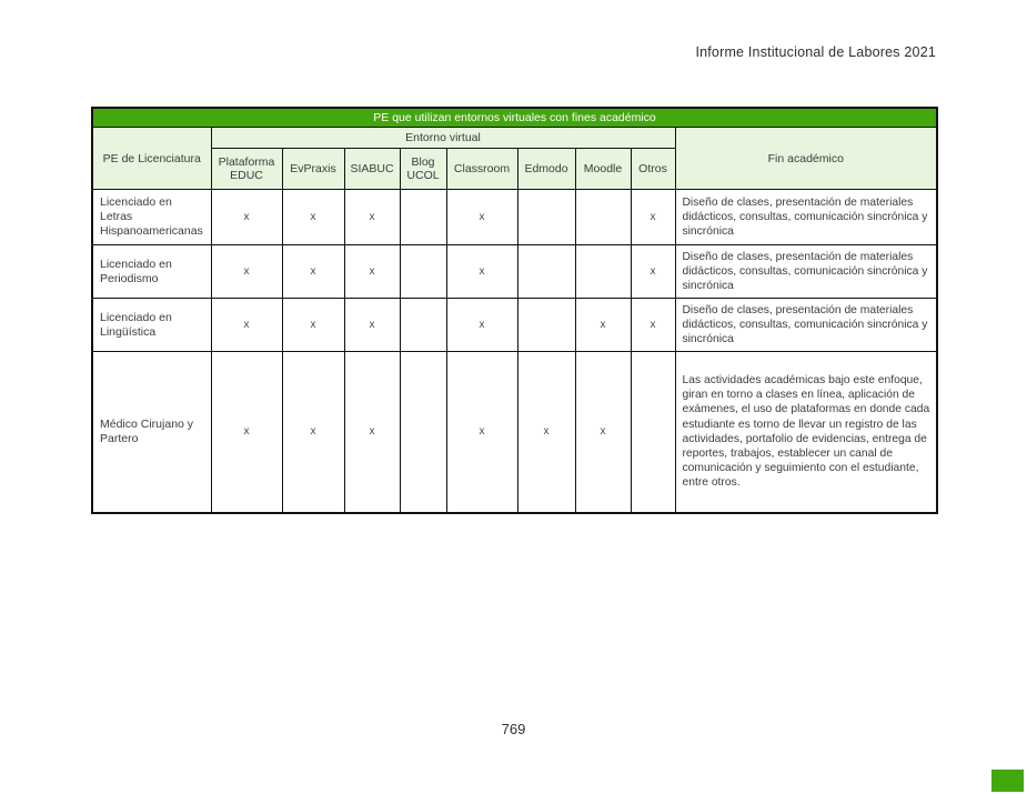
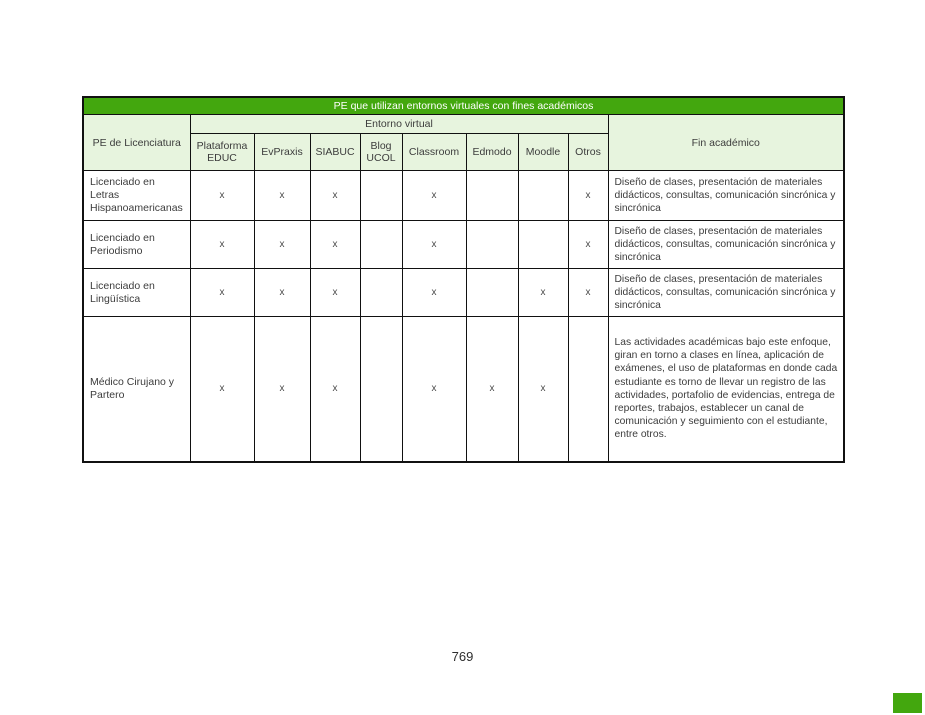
- Informe Institucional de Labores 2021
- PE que utilizan entornos virtuales con fines académico
+ PE que utilizan entornos virtuales con fines académicos
  PE de Licenciatura	Entorno virtual	Fin académico
  Plataforma EDUC	EvPraxis	SIABUC	Blog UCOL	Classroom	Edmodo	Moodle	Otros
  Licenciado en Letras Hispanoamericanas	x	x	x		x			x	Diseño de clases, presentación de materiales didácticos, consultas, comunicación sincrónica y sincrónica
  Licenciado en Periodismo	x	x	x		x			x	Diseño de clases, presentación de materiales didácticos, consultas, comunicación sincrónica y sincrónica
  Licenciado en Lingüística	x	x	x		x		x	x	Diseño de clases, presentación de materiales didácticos, consultas, comunicación sincrónica y sincrónica
  Médico Cirujano y Partero	x	x	x		x	x	x		Las actividades académicas bajo este enfoque, giran en torno a clases en línea, aplicación de exámenes, el uso de plataformas en donde cada estudiante es torno de llevar un registro de las actividades, portafolio de evidencias, entrega de reportes, trabajos, establecer un canal de comunicación y seguimiento con el estudiante, entre otros.
  769
